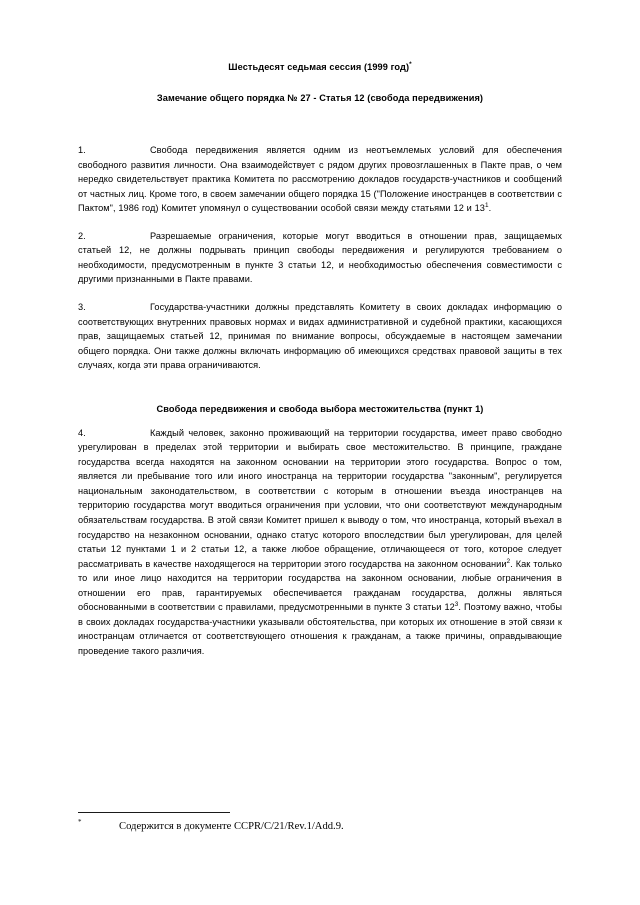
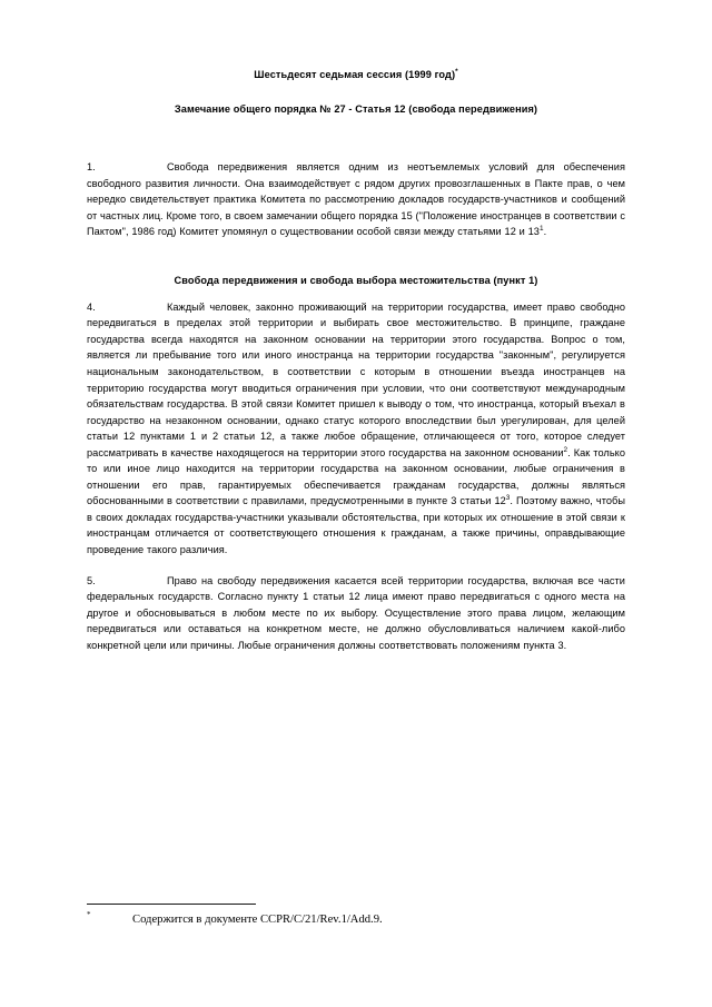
  Шестьдесят седьмая сессия (1999 год)
  Замечание общего порядка № 27 - Статья 12 (свобода передвижения)
  1. Свобода передвижения является одним из неотъемлемых условий для обеспечения свободного развития личности. Она взаимодействует с рядом других провозглашенных в Пакте прав, о чем нередко свидетельствует практика Комитета по рассмотрению докладов государств-участников и сообщений от частных лиц. Кроме того, в своем замечании общего порядка 15 ("Положение иностранцев в соответствии с Пактом", 1986 год) Комитет упомянул о существовании особой связи между статьями 12 и 13 .
- 2. Разрешаемые ограничения, которые могут вводиться в отношении прав, защищаемых статьей 12, не должны подрывать принцип свободы передвижения и регулируются требованием о необходимости, предусмотренным в пункте 3 статьи 12, и необходимостью обеспечения совместимости с другими признанными в Пакте правами.
- 3. Государства-участники должны представлять Комитету в своих докладах информацию о соответствующих внутренних правовых нормах и видах административной и судебной практики, касающихся прав, защищаемых статьей 12, принимая по внимание вопросы, обсуждаемые в настоящем замечании общего порядка. Они также должны включать информацию об имеющихся средствах правовой защиты в тех случаях, когда эти права ограничиваются.
  Свобода передвижения и свобода выбора местожительства (пункт 1)
- 4. Каждый человек, законно проживающий на территории государства, имеет право свободно урегулирован в пределах этой территории и выбирать свое местожительство. В принципе, граждане государства всегда находятся на законном основании на территории этого государства. Вопрос о том, является ли пребывание того или иного иностранца на территории государства "законным", регулируется национальным законодательством, в соответствии с которым в отношении въезда иностранцев на территорию государства могут вводиться ограничения при условии, что они соответствуют международным обязательствам государства. В этой связи Комитет пришел к выводу о том, что иностранца, который въехал в государство на незаконном основании, однако статус которого впоследствии был урегулирован, для целей статьи 12 пунктами 1 и 2 статьи 12, а также любое обращение, отличающееся от того, которое следует рассматривать в качестве находящегося на территории этого государства на законном основании . Как только то или иное лицо находится на территории государства на законном основании, любые ограничения в отношении его прав, гарантируемых обеспечивается гражданам государства, должны являться обоснованными в соответствии с правилами, предусмотренными в пункте 3 статьи 12 . Поэтому важно, чтобы в своих докладах государства-участники указывали обстоятельства, при которых их отношение в этой связи к иностранцам отличается от соответствующего отношения к гражданам, а также причины, оправдывающие проведение такого различия.
+ 4. Каждый человек, законно проживающий на территории государства, имеет право свободно передвигаться в пределах этой территории и выбирать свое местожительство. В принципе, граждане государства всегда находятся на законном основании на территории этого государства. Вопрос о том, является ли пребывание того или иного иностранца на территории государства "законным", регулируется национальным законодательством, в соответствии с которым в отношении въезда иностранцев на территорию государства могут вводиться ограничения при условии, что они соответствуют международным обязательствам государства. В этой связи Комитет пришел к выводу о том, что иностранца, который въехал в государство на незаконном основании, однако статус которого впоследствии был урегулирован, для целей статьи 12 пунктами 1 и 2 статьи 12, а также любое обращение, отличающееся от того, которое следует рассматривать в качестве находящегося на территории этого государства на законном основании . Как только то или иное лицо находится на территории государства на законном основании, любые ограничения в отношении его прав, гарантируемых обеспечивается гражданам государства, должны являться обоснованными в соответствии с правилами, предусмотренными в пункте 3 статьи 12 . Поэтому важно, чтобы в своих докладах государства-участники указывали обстоятельства, при которых их отношение в этой связи к иностранцам отличается от соответствующего отношения к гражданам, а также причины, оправдывающие проведение такого различия.
+ 5. Право на свободу передвижения касается всей территории государства, включая все части федеральных государств. Согласно пункту 1 статьи 12 лица имеют право передвигаться с одного места на другое и обосновываться в любом месте по их выбору. Осуществление этого права лицом, желающим передвигаться или оставаться на конкретном месте, не должно обусловливаться наличием какой-либо конкретной цели или причины. Любые ограничения должны соответствовать положениям пункта 3.
  *Содержится в документе CCPR/C/21/Rev.1/Add.9.
